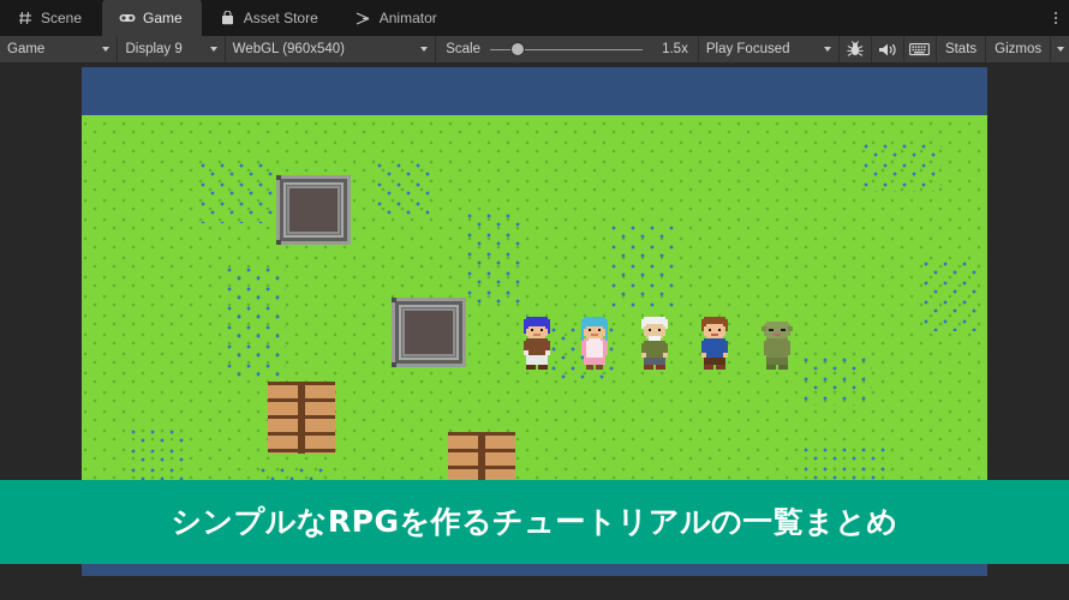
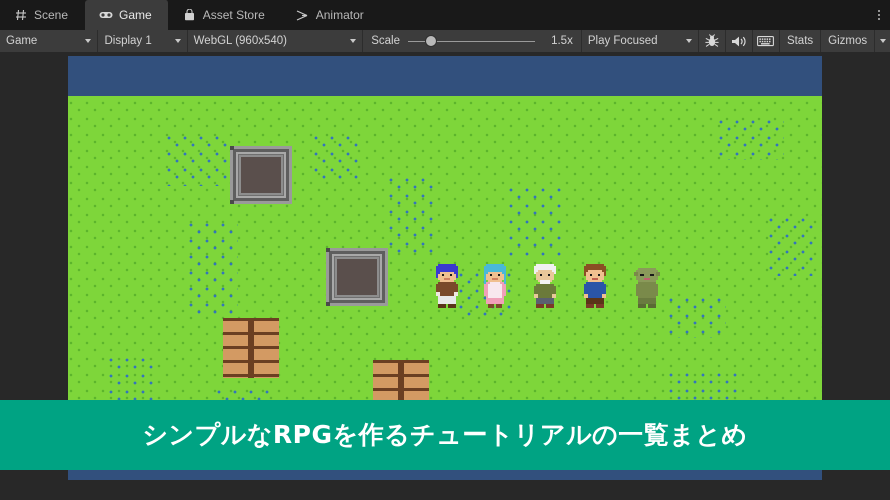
  Scene
  Game
  Asset Store
  Animator
  Game
- Display 9
+ Display 1
  WebGL (960x540)
  Scale
  1.5x
  Play Focused
  Stats
  Gizmos
  シンプルなRPGを作るチュートリアルの一覧まとめ
